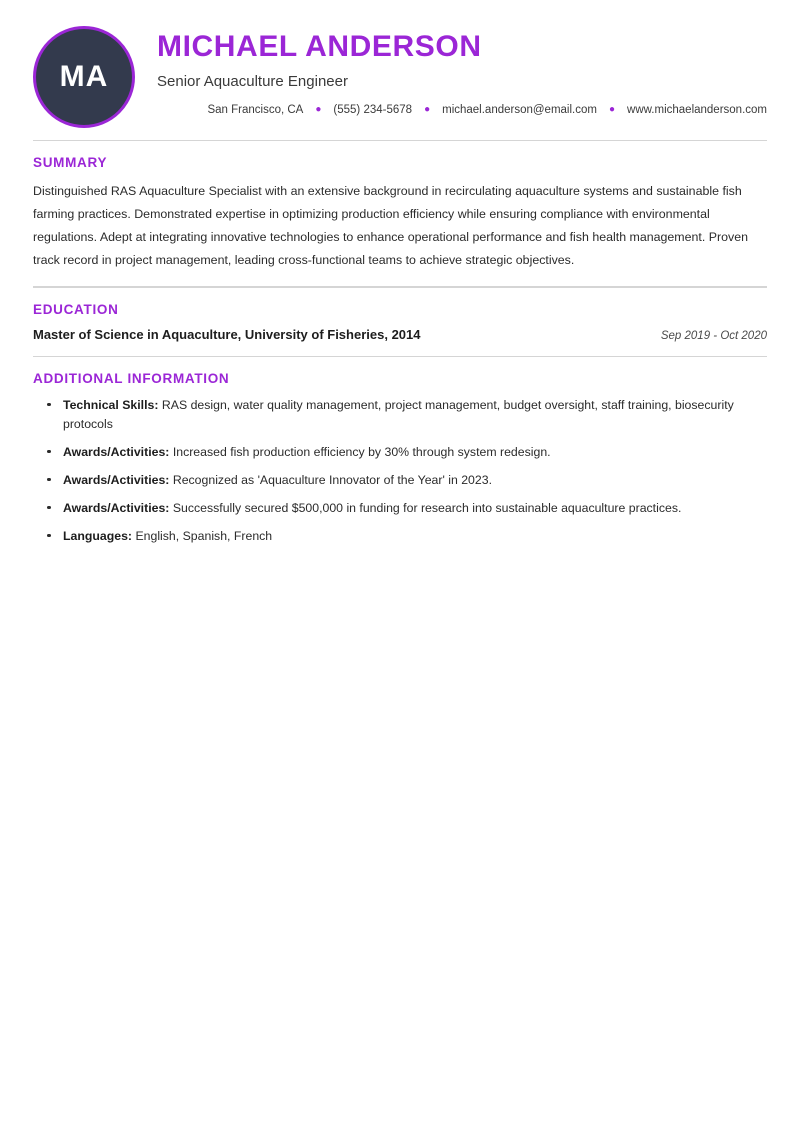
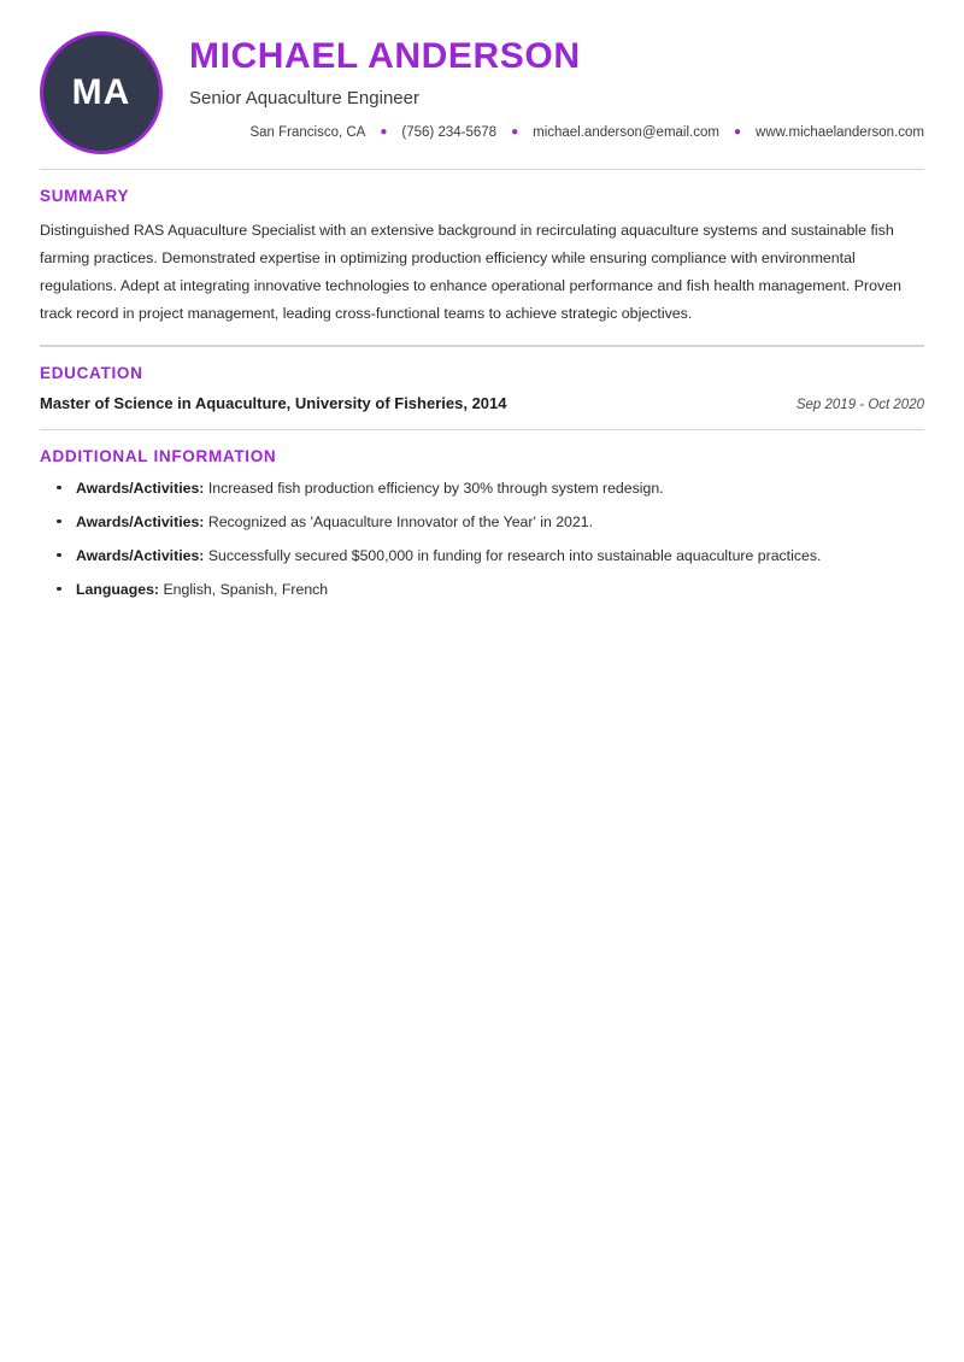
  MA
  MICHAEL ANDERSON
  Senior Aquaculture Engineer
  San Francisco, CA
  ●
- (555) 234-5678
+ (756) 234-5678
  ●
  michael.anderson@email.com
  ●
  www.michaelanderson.com
  SUMMARY
  Distinguished RAS Aquaculture Specialist with an extensive background in recirculating aquaculture systems and sustainable fish farming practices. Demonstrated expertise in optimizing production efficiency while ensuring compliance with environmental regulations. Adept at integrating innovative technologies to enhance operational performance and fish health management. Proven track record in project management, leading cross-functional teams to achieve strategic objectives.
  EDUCATION
  Master of Science in Aquaculture, University of Fisheries, 2014
  Sep 2019 - Oct 2020
  ADDITIONAL INFORMATION
- Technical Skills: RAS design, water quality management, project management, budget oversight, staff training, biosecurity protocols
  Awards/Activities: Increased fish production efficiency by 30% through system redesign.
- Awards/Activities: Recognized as 'Aquaculture Innovator of the Year' in 2023.
+ Awards/Activities: Recognized as 'Aquaculture Innovator of the Year' in 2021.
  Awards/Activities: Successfully secured $500,000 in funding for research into sustainable aquaculture practices.
  Languages: English, Spanish, French
